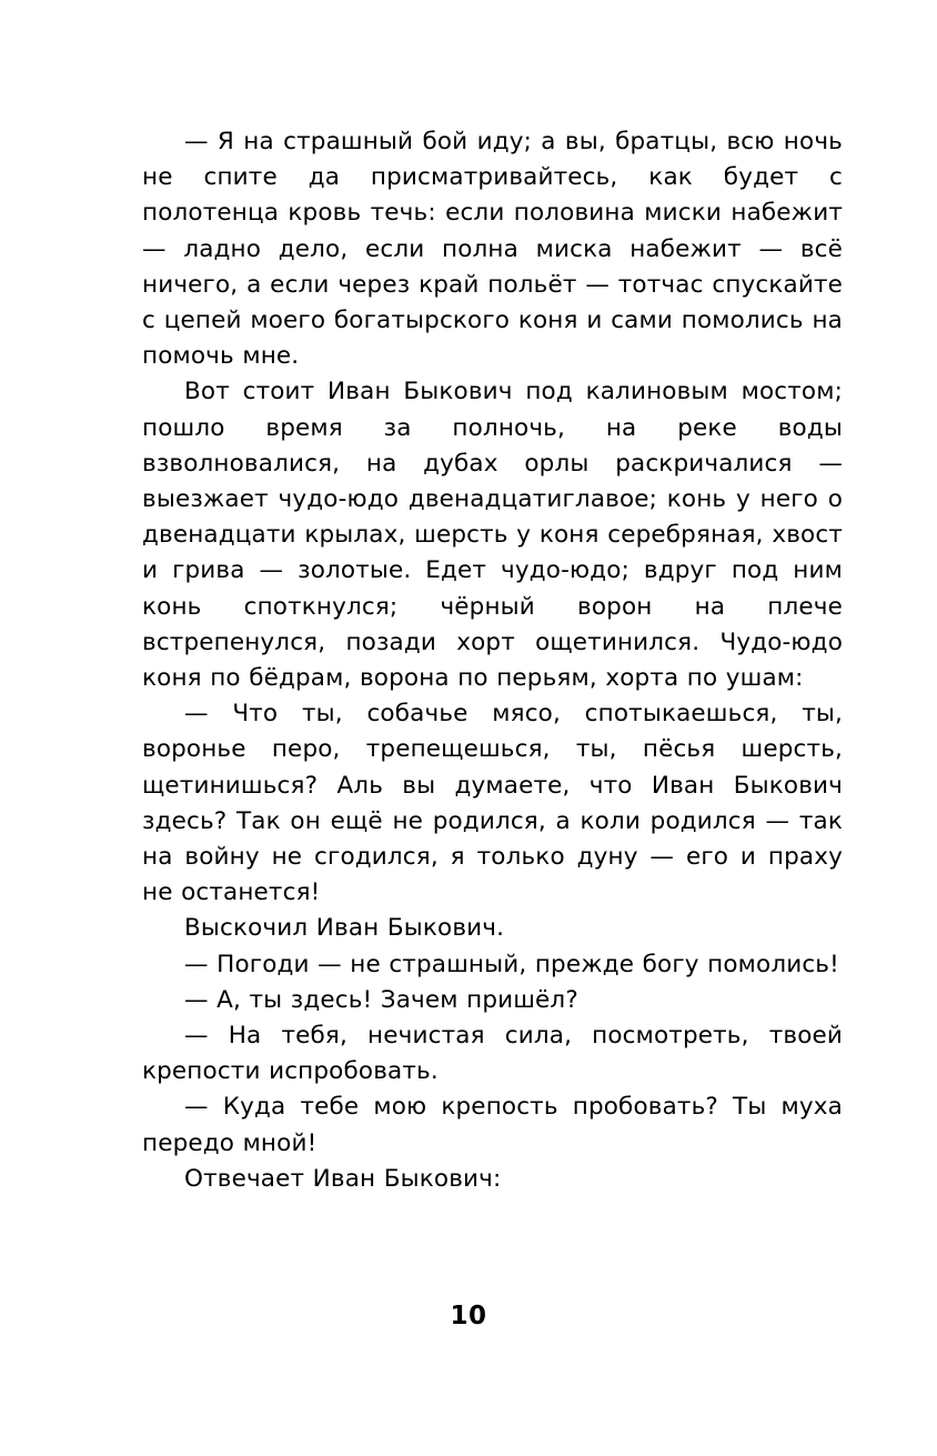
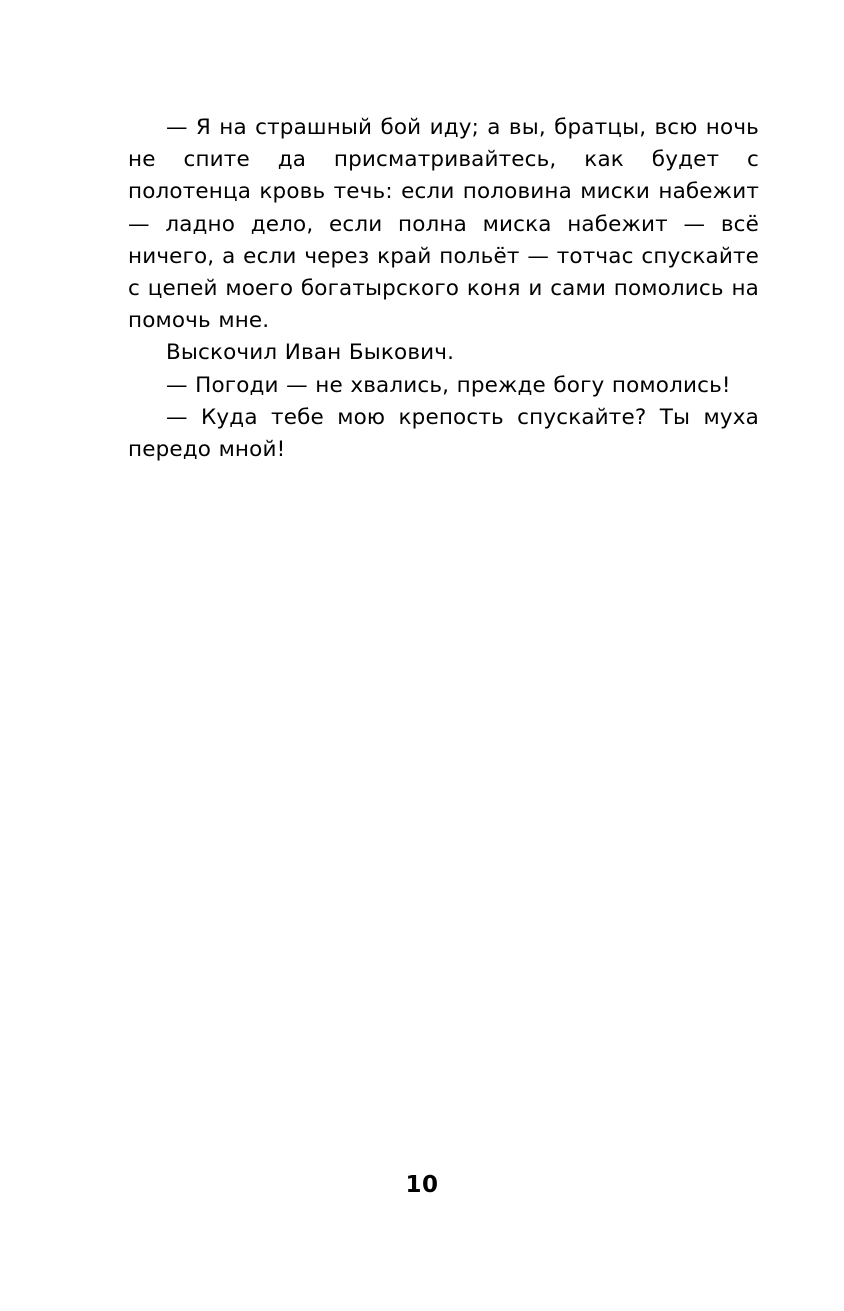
  — Я на страшный бой иду; а вы, братцы, всю ночь не спите да присматривайтесь, как будет с полотенца кровь течь: если половина миски набежит — ладно дело, если полна миска набежит — всё ничего, а если через край польёт — тотчас спускайте с цепей моего богатырского коня и сами помолись на помочь мне.
- Вот стоит Иван Быкович под калиновым мостом; пошло время за полночь, на реке воды взволновалися, на дубах орлы раскричалися — выезжает чудо-юдо двенадцатиглавое; конь у него о двенадцати крылах, шерсть у коня серебряная, хвост и грива — золотые. Едет чудо-юдо; вдруг под ним конь споткнулся; чёрный ворон на плече встрепенулся, позади хорт ощетинился. Чудо-юдо коня по бёдрам, ворона по перьям, хорта по ушам:
- — Что ты, собачье мясо, спотыкаешься, ты, воронье перо, трепещешься, ты, пёсья шерсть, щетинишься? Аль вы думаете, что Иван Быкович здесь? Так он ещё не родился, а коли родился — так на войну не сгодился, я только дуну — его и праху не останется!
  Выскочил Иван Быкович.
- — Погоди — не страшный, прежде богу помолись!
+ — Погоди — не хвались, прежде богу помолись!
- — А, ты здесь! Зачем пришёл?
- — На тебя, нечистая сила, посмотреть, твоей крепости испробовать.
- — Куда тебе мою крепость пробовать? Ты муха передо мной!
+ — Куда тебе мою крепость спускайте? Ты муха передо мной!
- Отвечает Иван Быкович:
  10
